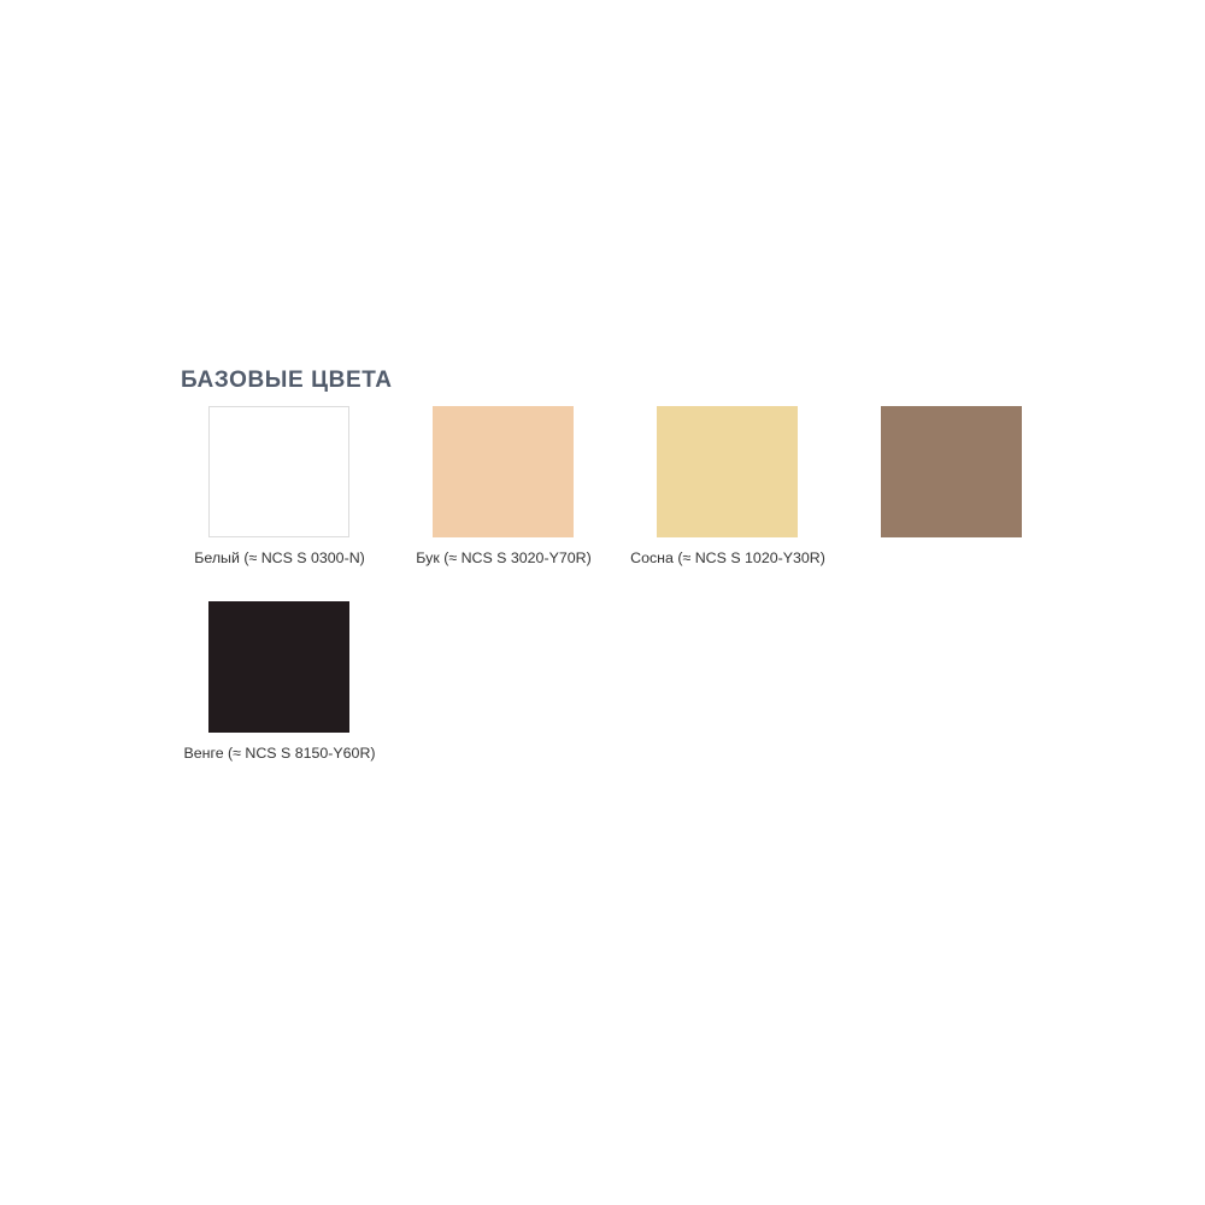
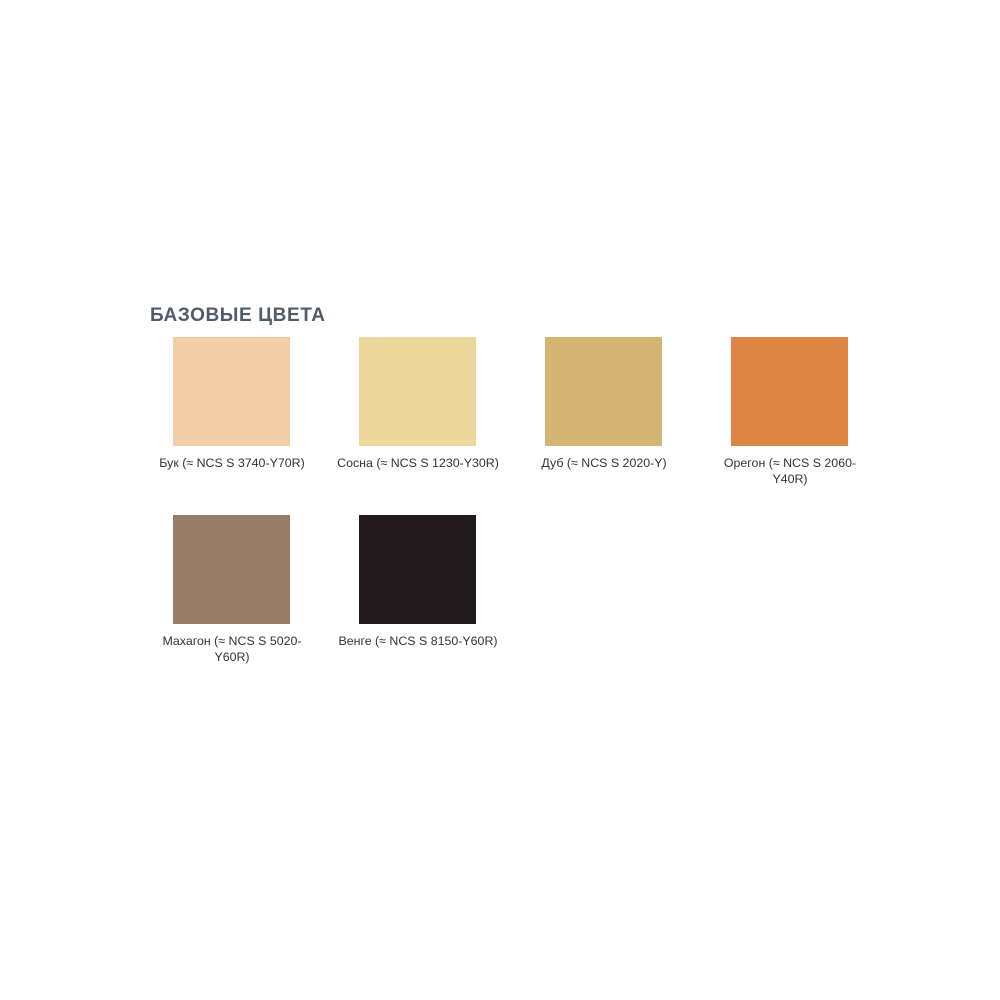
  БАЗОВЫЕ ЦВЕТА
- Белый (≈ NCS S 0300-N)
- Бук (≈ NCS S 3020-Y70R)
+ Бук (≈ NCS S 3740-Y70R)
- Сосна (≈ NCS S 1020-Y30R)
+ Сосна (≈ NCS S 1230-Y30R)
+ Дуб (≈ NCS S 2020-Y)
+ Орегон (≈ NCS S 2060-Y40R)
+ Махагон (≈ NCS S 5020-Y60R)
  Венге (≈ NCS S 8150-Y60R)
